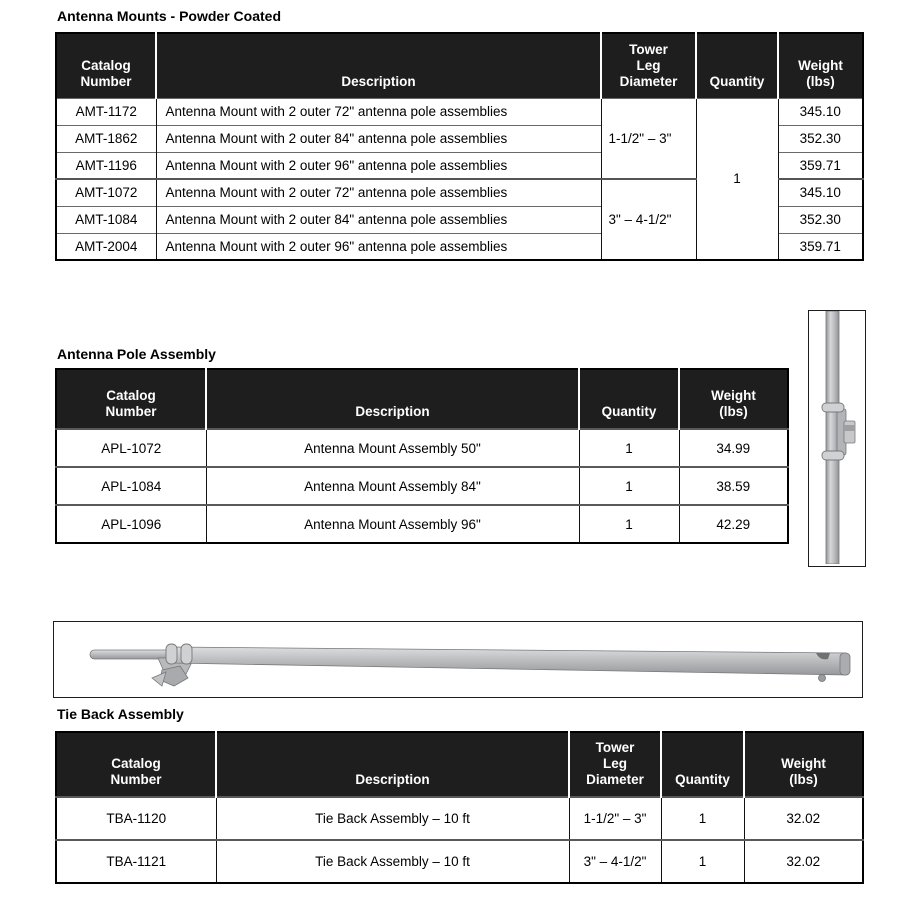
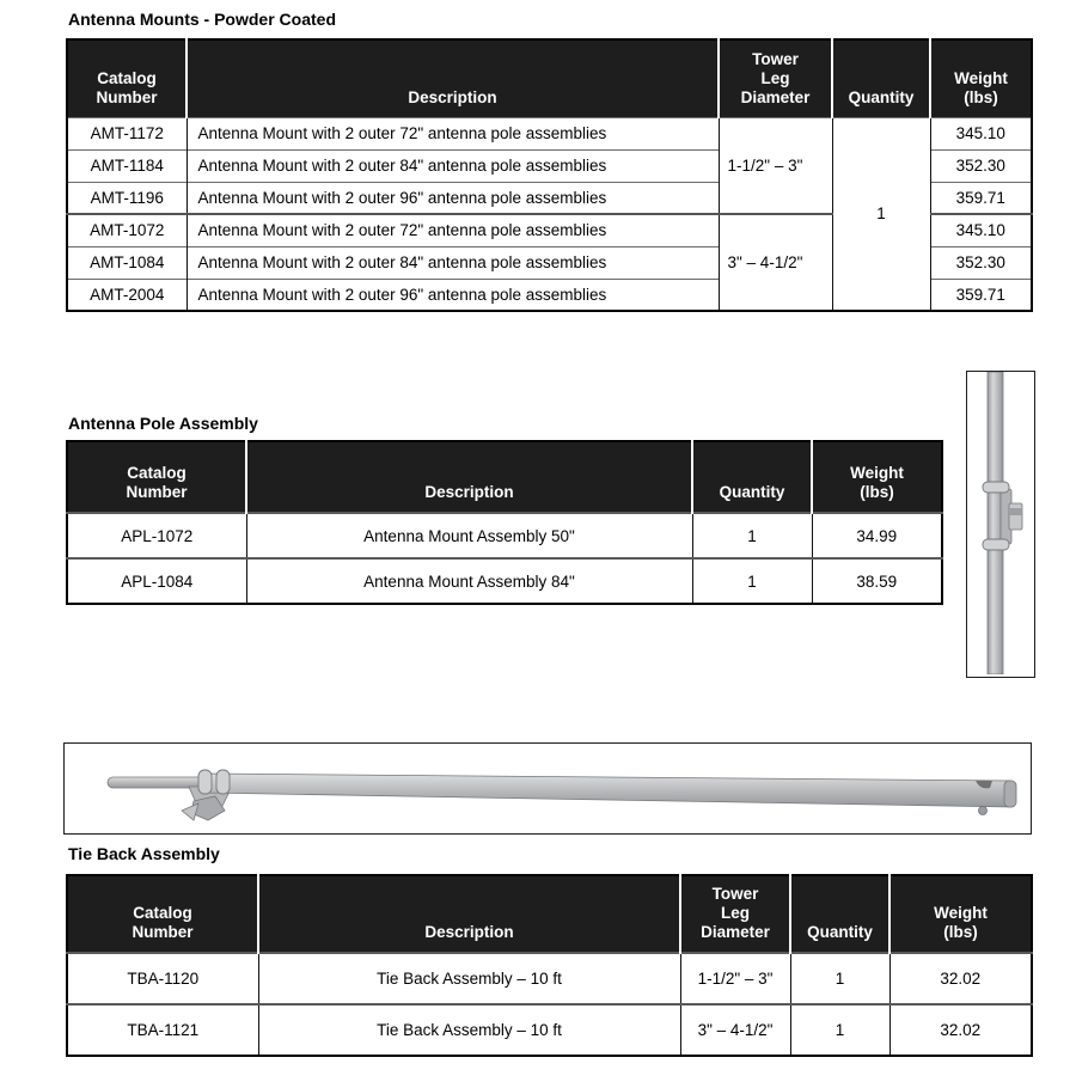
  Antenna Mounts - Powder Coated
  CatalogNumber	Description	TowerLegDiameter	Quantity	Weight(lbs)
  AMT-1172	Antenna Mount with 2 outer 72" antenna pole assemblies	1-1/2" – 3"	1	345.10
- AMT-1862	Antenna Mount with 2 outer 84" antenna pole assemblies	352.30
+ AMT-1184	Antenna Mount with 2 outer 84" antenna pole assemblies	352.30
  AMT-1196	Antenna Mount with 2 outer 96" antenna pole assemblies	359.71
  AMT-1072	Antenna Mount with 2 outer 72" antenna pole assemblies	3" – 4-1/2"	345.10
  AMT-1084	Antenna Mount with 2 outer 84" antenna pole assemblies	352.30
  AMT-2004	Antenna Mount with 2 outer 96" antenna pole assemblies	359.71
  Antenna Pole Assembly
  CatalogNumber	Description	Quantity	Weight(lbs)
  APL-1072	Antenna Mount Assembly 50"	1	34.99
  APL-1084	Antenna Mount Assembly 84"	1	38.59
- APL-1096	Antenna Mount Assembly 96"	1	42.29
  Tie Back Assembly
  CatalogNumber	Description	TowerLegDiameter	Quantity	Weight(lbs)
  TBA-1120	Tie Back Assembly – 10 ft	1-1/2" – 3"	1	32.02
  TBA-1121	Tie Back Assembly – 10 ft	3" – 4-1/2"	1	32.02
